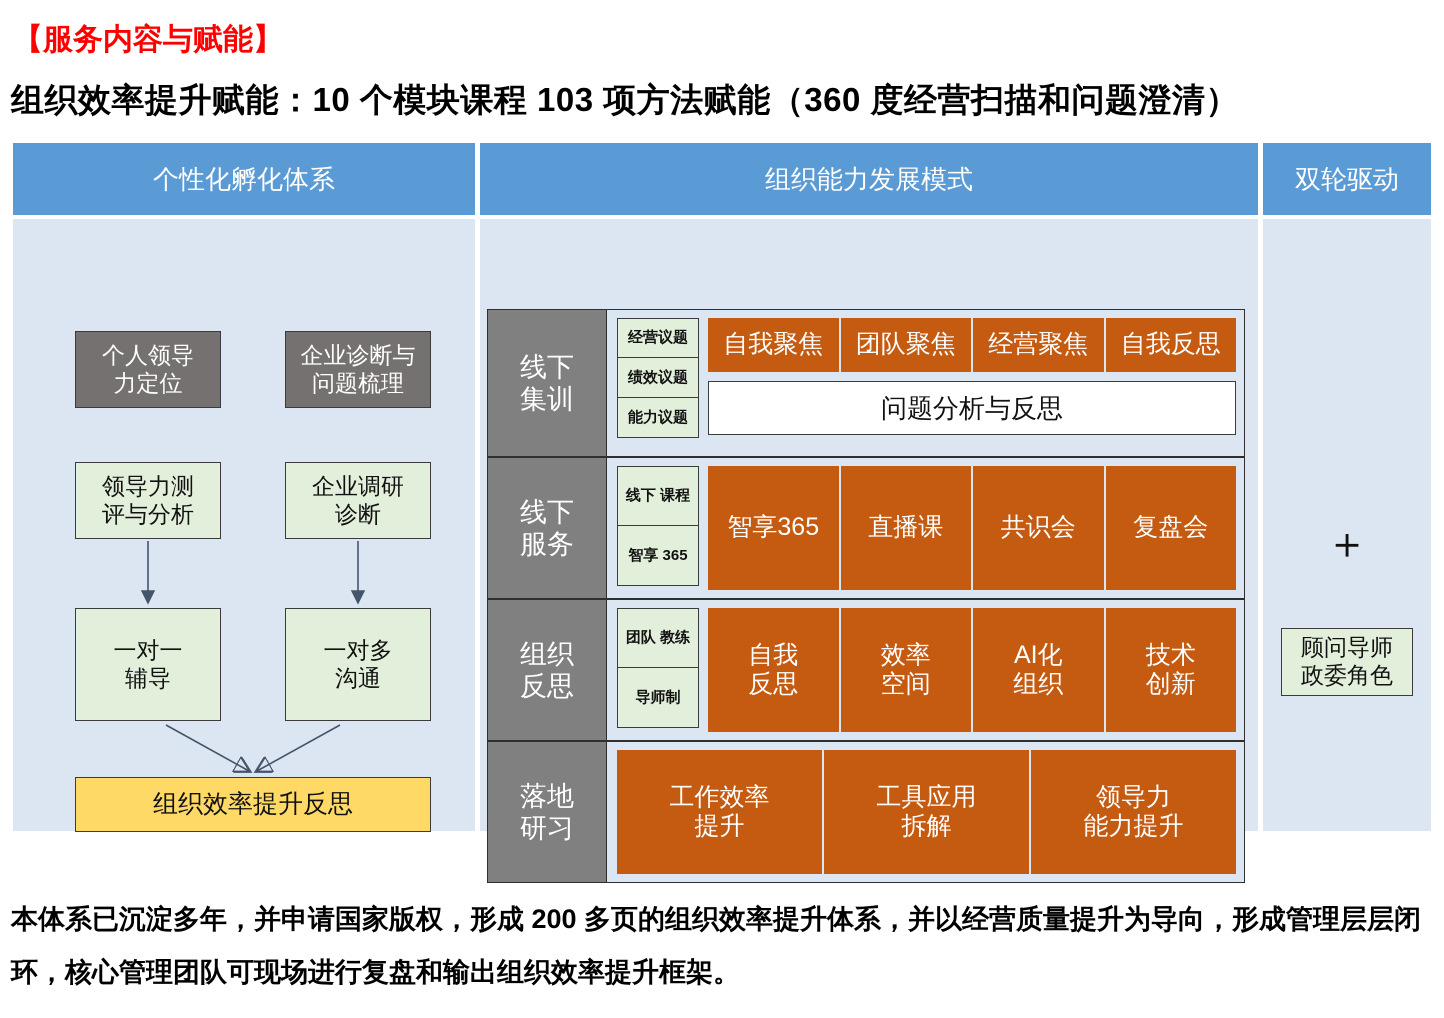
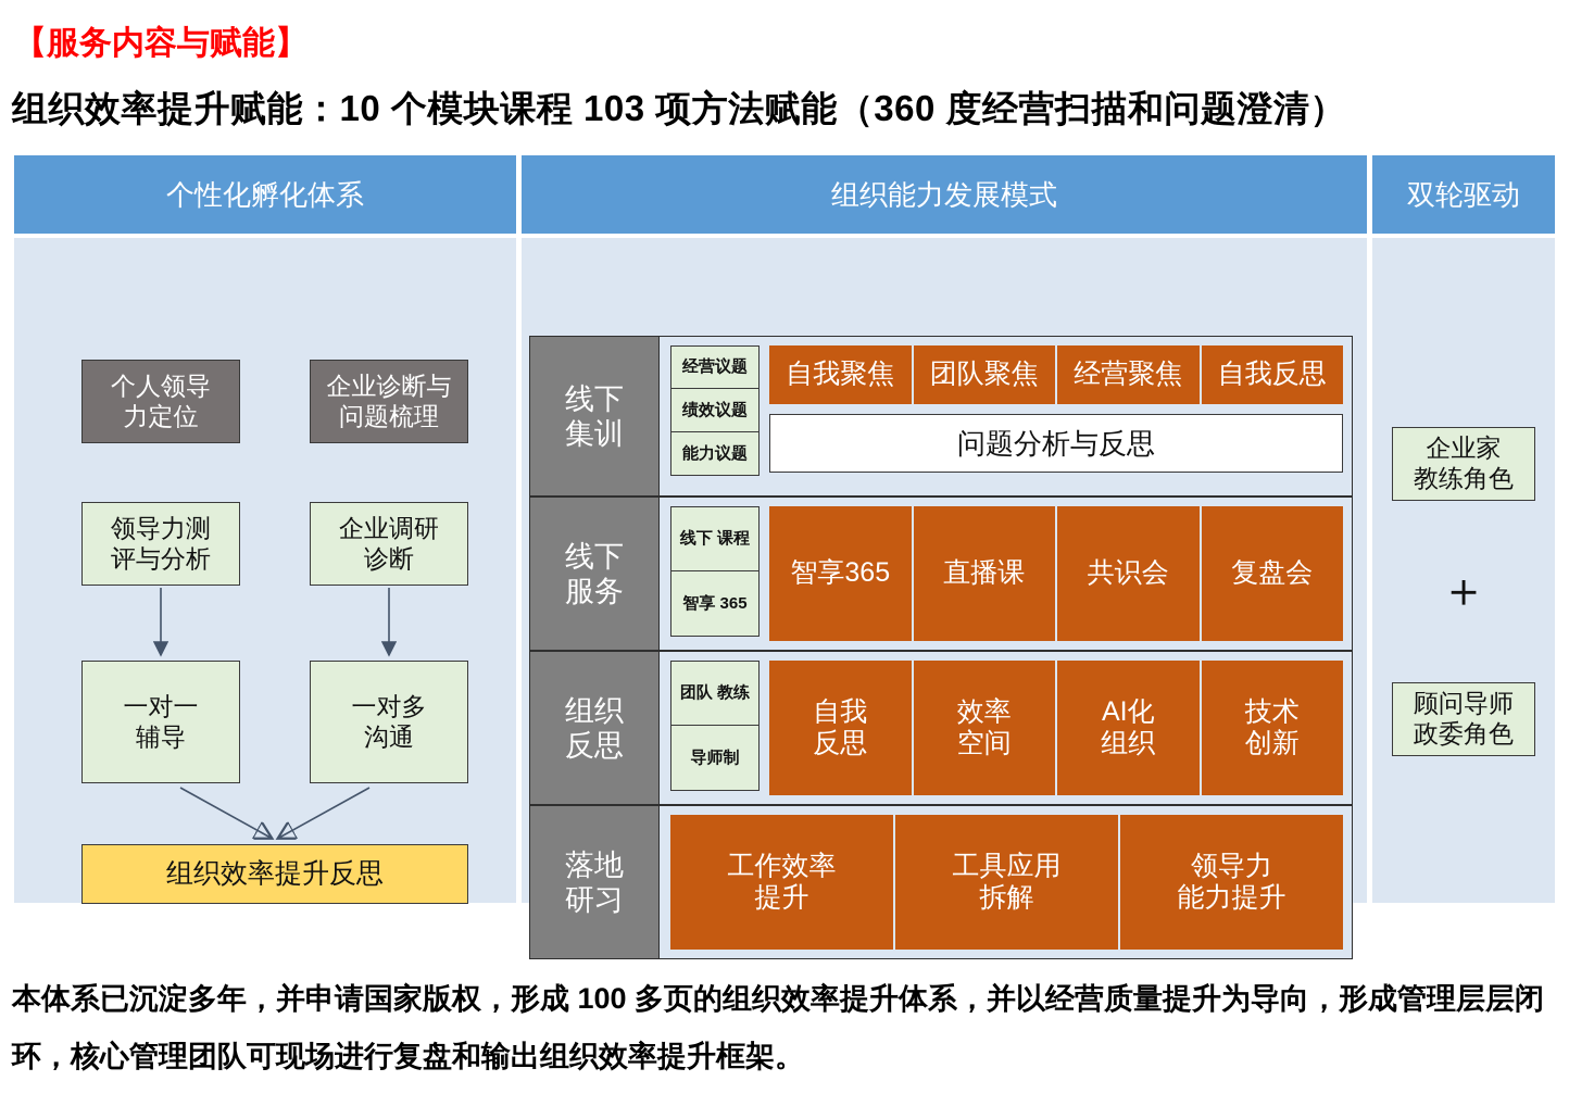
  【服务内容与赋能】
  组织效率提升赋能：10 个模块课程 103 项方法赋能（360 度经营扫描和问题澄清）
  个性化孵化体系
  组织能力发展模式
  双轮驱动
  个人领导
  力定位
  企业诊断与
  问题梳理
  领导力测
  评与分析
  企业调研
  诊断
  一对一
  辅导
  一对多
  沟通
  组织效率提升反思
  线下
  集训
  经营议题
  绩效议题
  能力议题
  自我聚焦
  团队聚焦
  经营聚焦
  自我反思
  问题分析与反思
  线下
  服务
  线下 课程
  智享 365
  智享365
  直播课
  共识会
  复盘会
  组织
  反思
  团队 教练
  导师制
  自我
  反思
  效率
  空间
  AI化
  组织
  技术
  创新
  落地
  研习
  工作效率
  提升
  工具应用
  拆解
  领导力
  能力提升
+ 企业家
+ 教练角色
  ＋
  顾问导师
  政委角色
- 本体系已沉淀多年，并申请国家版权，形成 200 多页的组织效率提升体系，并以经营质量提升为导向，形成管理层层闭环，核心管理团队可现场进行复盘和输出组织效率提升框架。
+ 本体系已沉淀多年，并申请国家版权，形成 100 多页的组织效率提升体系，并以经营质量提升为导向，形成管理层层闭环，核心管理团队可现场进行复盘和输出组织效率提升框架。
